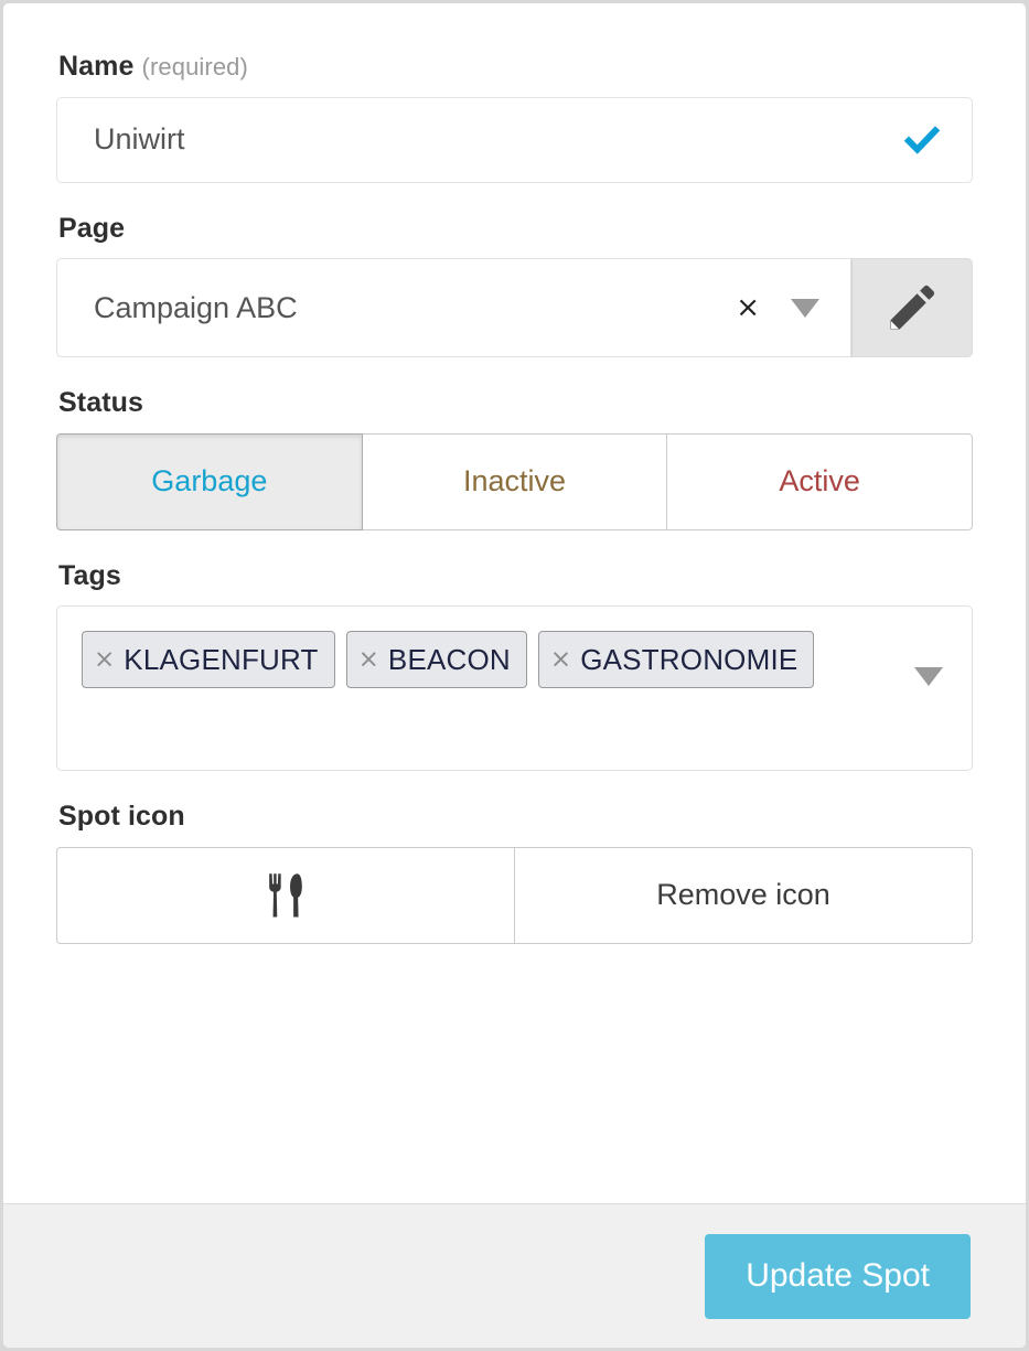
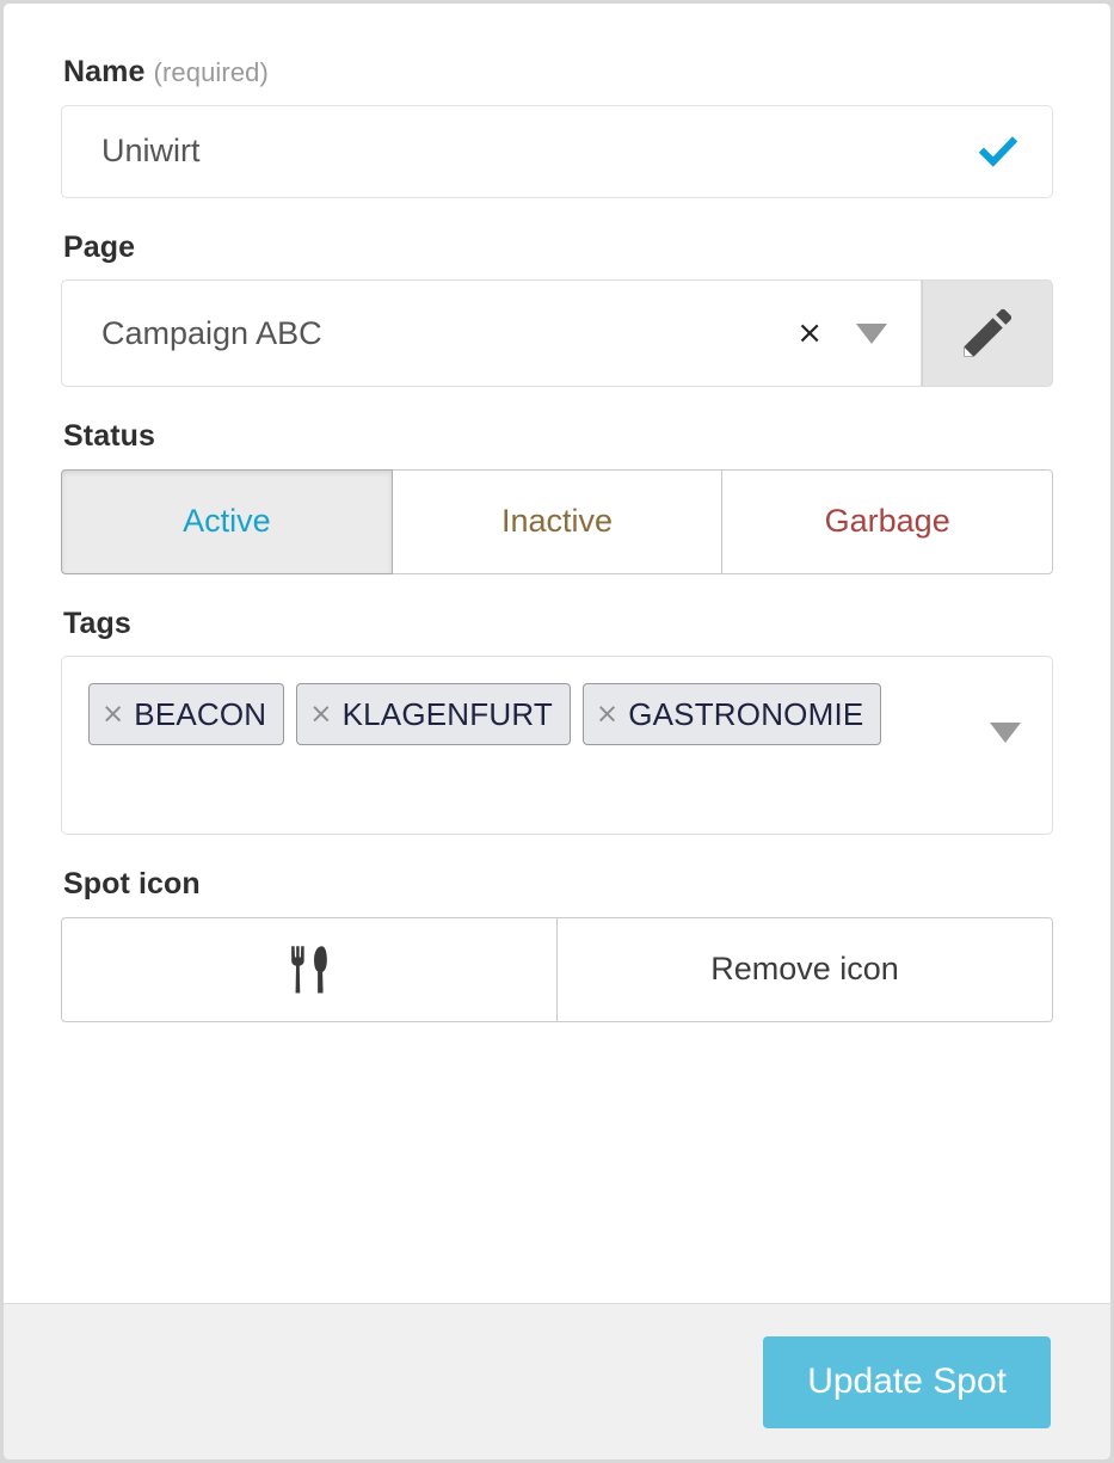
  Name (required)
  Uniwirt
  Page
  Campaign ABC
  ×
  Status
- Garbage
+ Active
  Inactive
- Active
+ Garbage
  Tags
  ×
- KLAGENFURT
+ BEACON
  ×
- BEACON
+ KLAGENFURT
  ×
  GASTRONOMIE
  Spot icon
  Remove icon
  Update Spot
